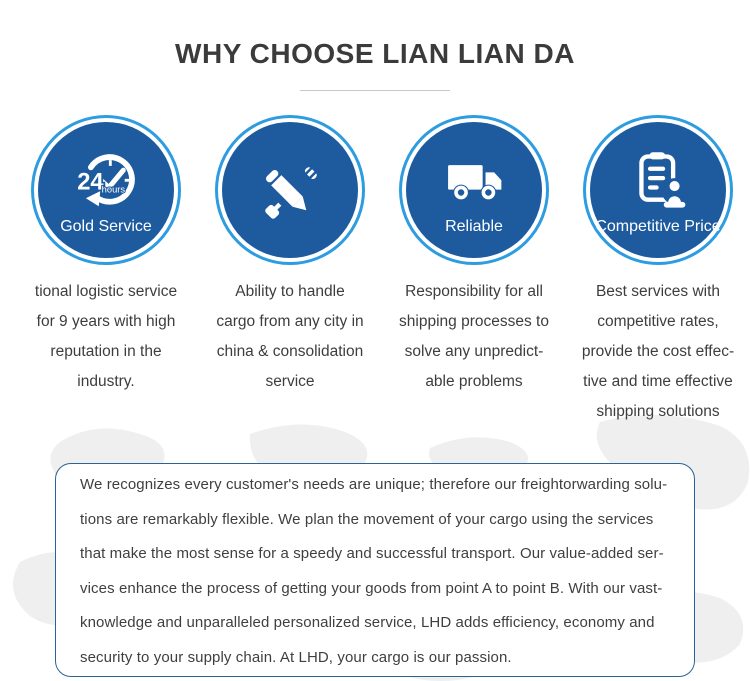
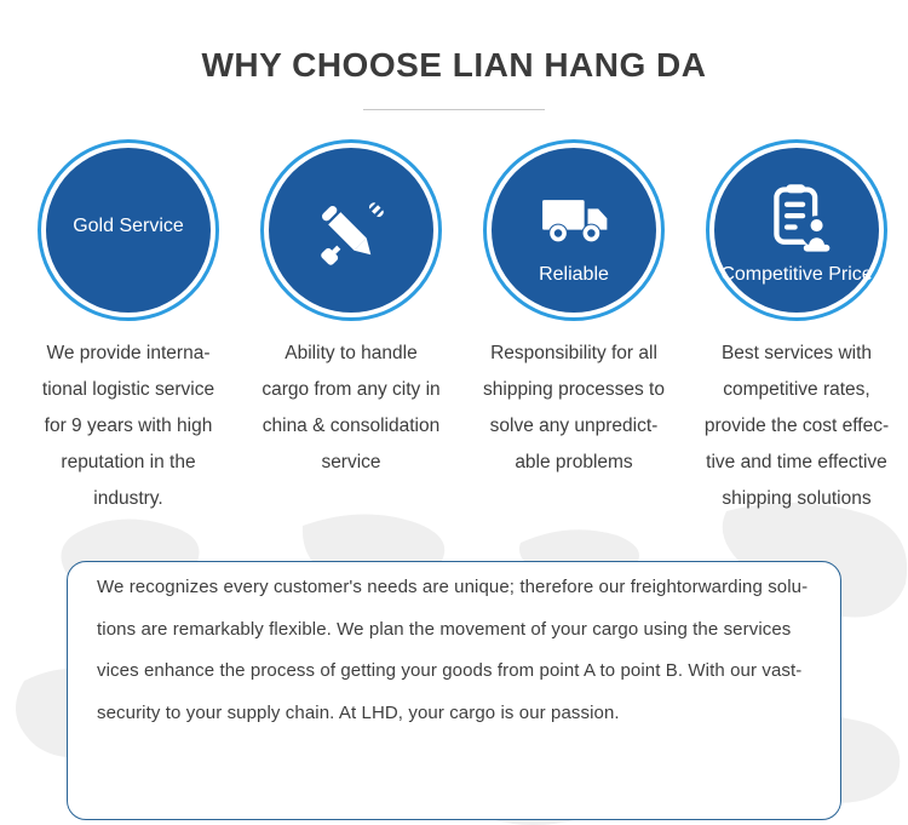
- WHY CHOOSE LIAN LIAN DA
+ WHY CHOOSE LIAN HANG DA
- 24
- hours
  Gold Service
+ We provide interna-
  tional logistic service
  for 9 years with high
  reputation in the
  industry.
  Ability to handle
  cargo from any city in
  china & consolidation
  service
  Reliable
  Responsibility for all
  shipping processes to
  solve any unpredict-
  able problems
  Competitive Price
  Best services with
  competitive rates,
  provide the cost effec-
  tive and time effective
  shipping solutions
  We recognizes every customer's needs are unique; therefore our freightorwarding solu-
  tions are remarkably flexible. We plan the movement of your cargo using the services
- that make the most sense for a speedy and successful transport. Our value-added ser-
  vices enhance the process of getting your goods from point A to point B. With our vast-
- knowledge and unparalleled personalized service, LHD adds efficiency, economy and
  security to your supply chain. At LHD, your cargo is our passion.
